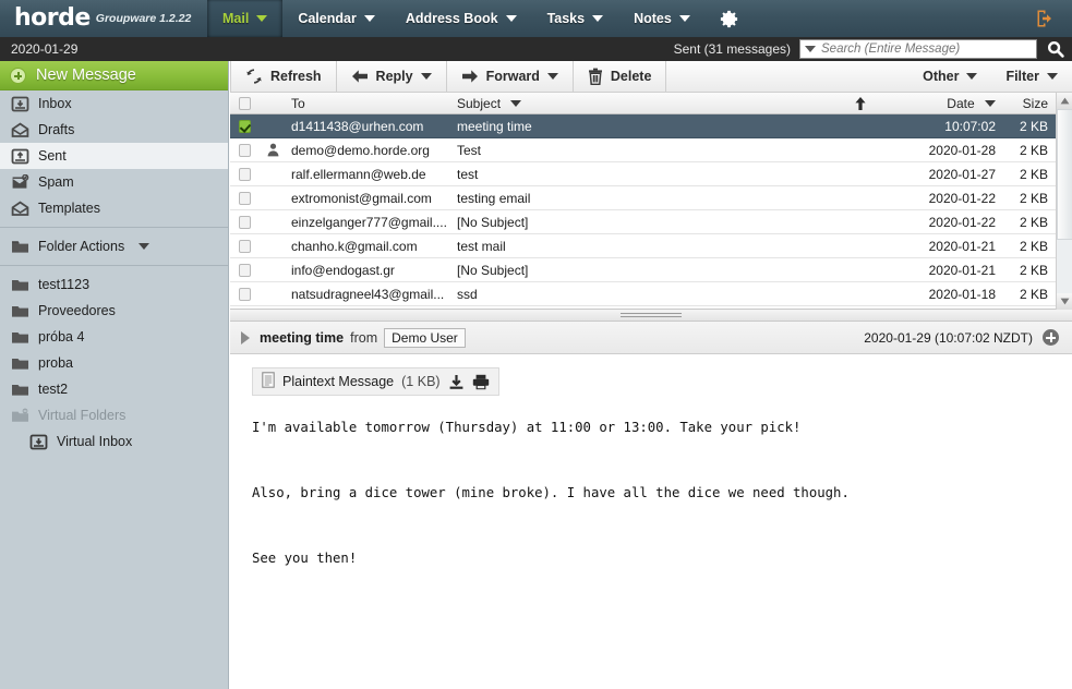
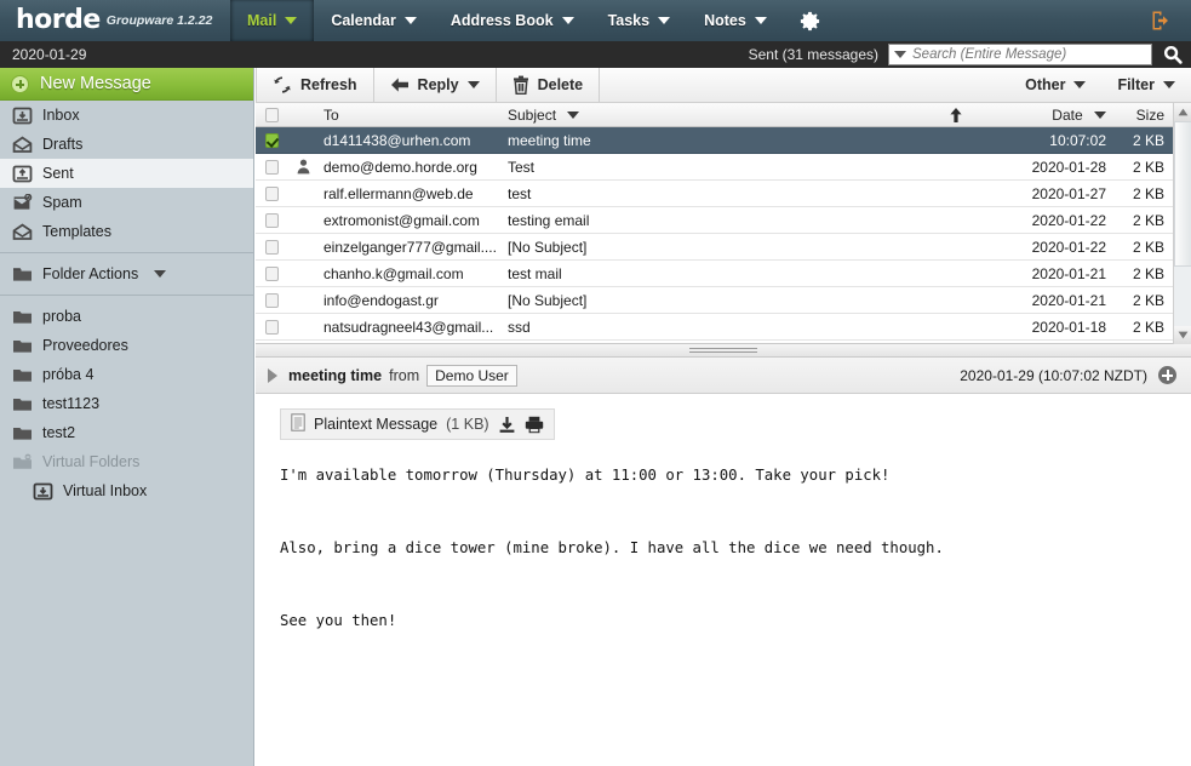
  horde
  Groupware 1.2.22
  Mail
  Calendar
  Address Book
  Tasks
  Notes
  2020-01-29
  Sent (31 messages)
  Search (Entire Message)
  New Message
  Inbox
  Drafts
  Sent
  Spam
  Templates
  Folder Actions
- test1123
+ proba
  Proveedores
  próba 4
- proba
+ test1123
  test2
  Virtual Folders
  Virtual Inbox
  Refresh
  Reply
- Forward
  Delete
  Other
  Filter
  To
  Subject
  Date
  Size
  d1411438@urhen.com
  meeting time
  10:07:02
  2 KB
  demo@demo.horde.org
  Test
  2020-01-28
  2 KB
  ralf.ellermann@web.de
  test
  2020-01-27
  2 KB
  extromonist@gmail.com
  testing email
  2020-01-22
  2 KB
  einzelganger777@gmail....
  [No Subject]
  2020-01-22
  2 KB
  chanho.k@gmail.com
  test mail
  2020-01-21
  2 KB
  info@endogast.gr
  [No Subject]
  2020-01-21
  2 KB
  natsudragneel43@gmail...
  ssd
  2020-01-18
  2 KB
  meeting time
  from
  Demo User
  2020-01-29 (10:07:02 NZDT)
  Plaintext Message
  (1 KB)
  I'm available tomorrow (Thursday) at 11:00 or 13:00. Take your pick!
  Also, bring a dice tower (mine broke). I have all the dice we need though.
  See you then!
